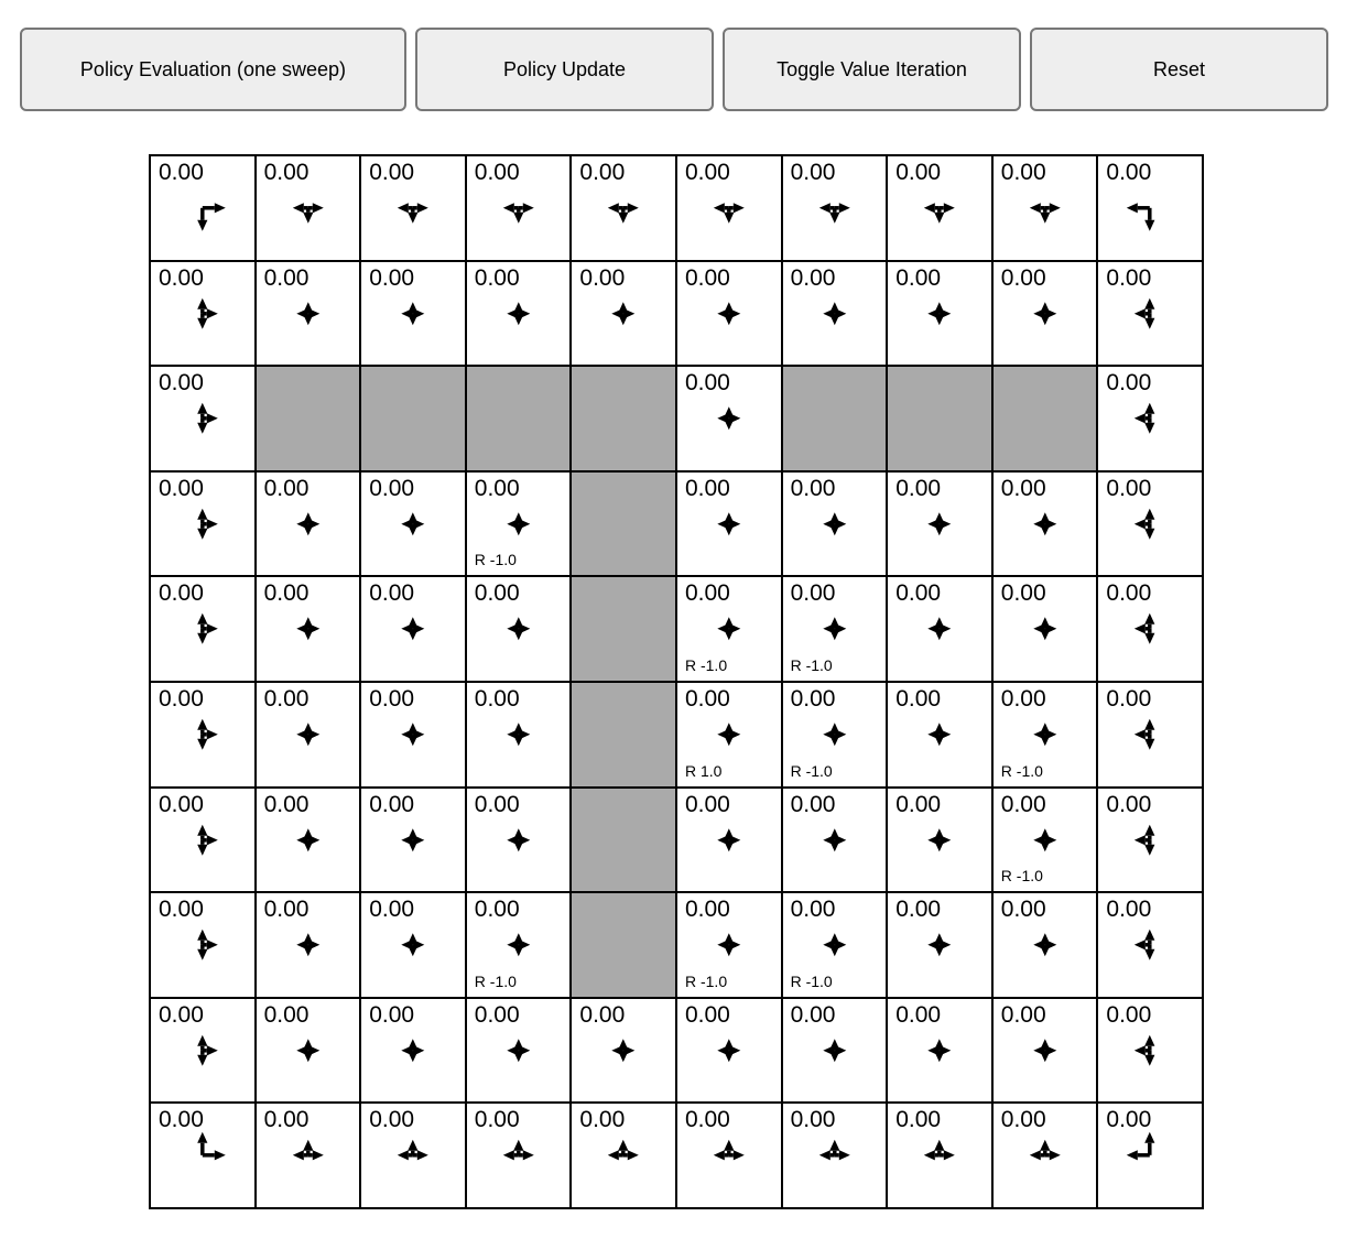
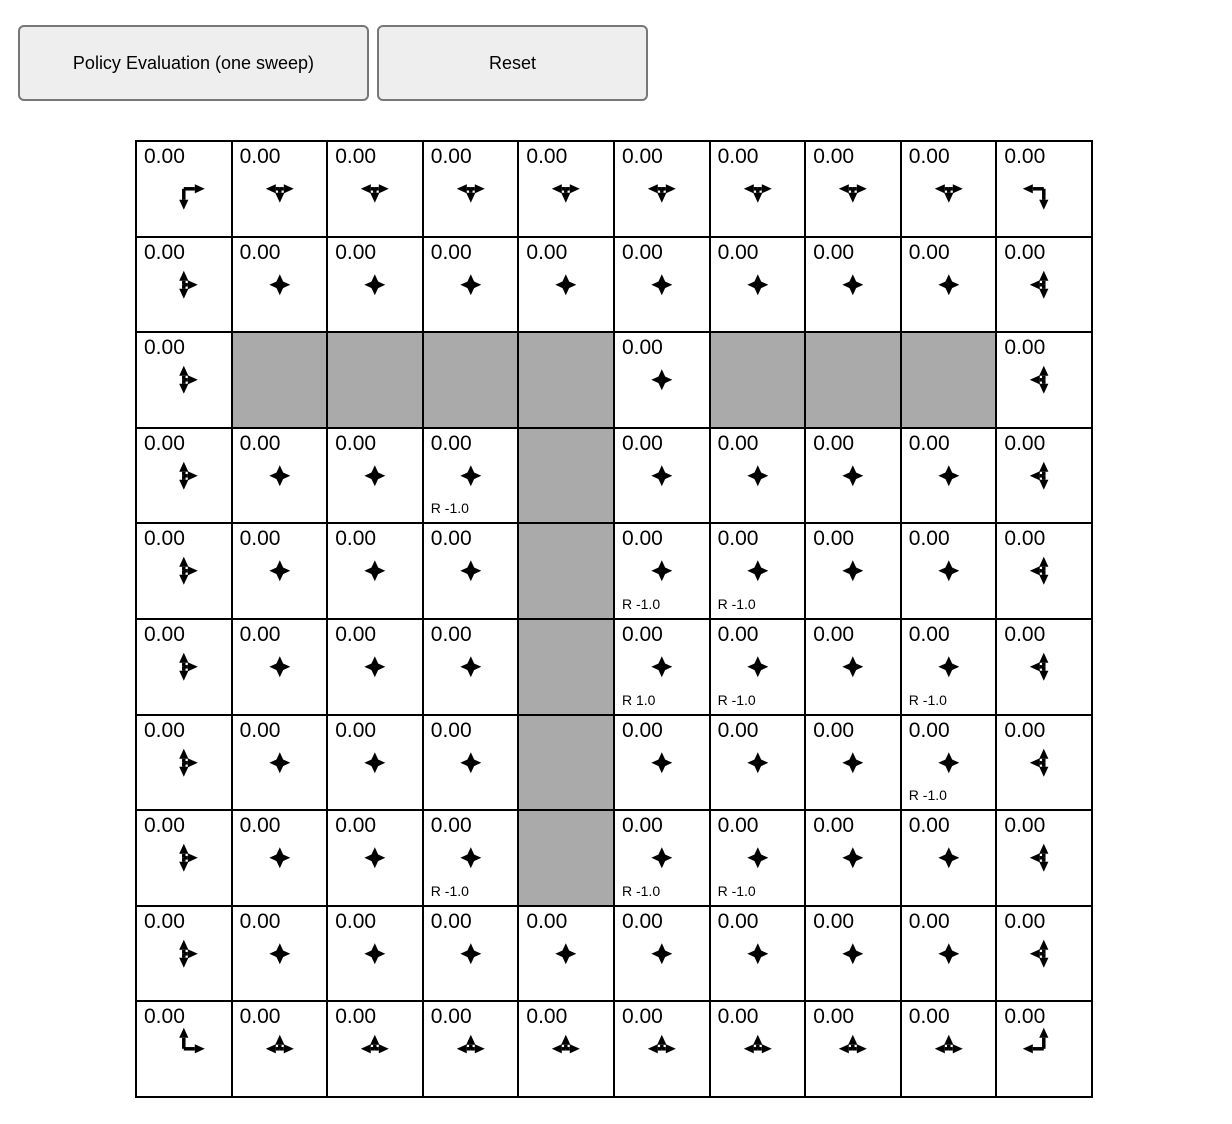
  Policy Evaluation (one sweep)
- Policy Update
- Toggle Value Iteration
  Reset
  0.00
  0.00
  0.00
  0.00
  0.00
  0.00
  0.00
  0.00
  0.00
  0.00
  0.00
  0.00
  0.00
  0.00
  0.00
  0.00
  0.00
  0.00
  0.00
  0.00
  0.00
  0.00
  0.00
  0.00
  0.00
  0.00
  0.00
  R -1.0
  0.00
  0.00
  0.00
  0.00
  0.00
  0.00
  0.00
  0.00
  0.00
  0.00
  R -1.0
  0.00
  R -1.0
  0.00
  0.00
  0.00
  0.00
  0.00
  0.00
  0.00
  0.00
  R 1.0
  0.00
  R -1.0
  0.00
  0.00
  R -1.0
  0.00
  0.00
  0.00
  0.00
  0.00
  0.00
  0.00
  0.00
  0.00
  R -1.0
  0.00
  0.00
  0.00
  0.00
  0.00
  R -1.0
  0.00
  R -1.0
  0.00
  R -1.0
  0.00
  0.00
  0.00
  0.00
  0.00
  0.00
  0.00
  0.00
  0.00
  0.00
  0.00
  0.00
  0.00
  0.00
  0.00
  0.00
  0.00
  0.00
  0.00
  0.00
  0.00
  0.00
  0.00
